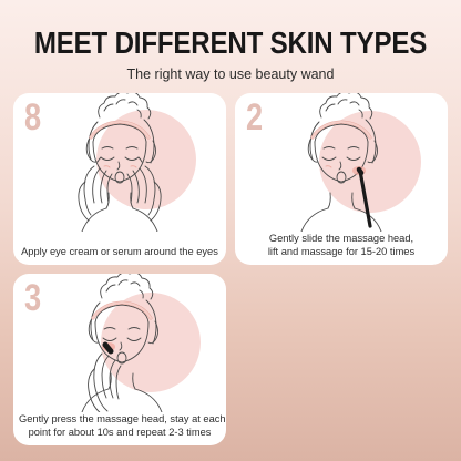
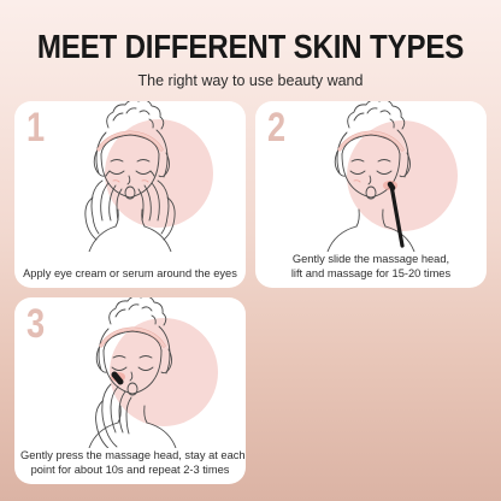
  MEET DIFFERENT SKIN TYPES
  The right way to use beauty wand
- 8
+ 1
  Apply eye cream or serum around the eyes
  2
  Gently slide the massage head,
  lift and massage for 15-20 times
  3
  Gently press the massage head, stay at each
  point for about 10s and repeat 2-3 times
